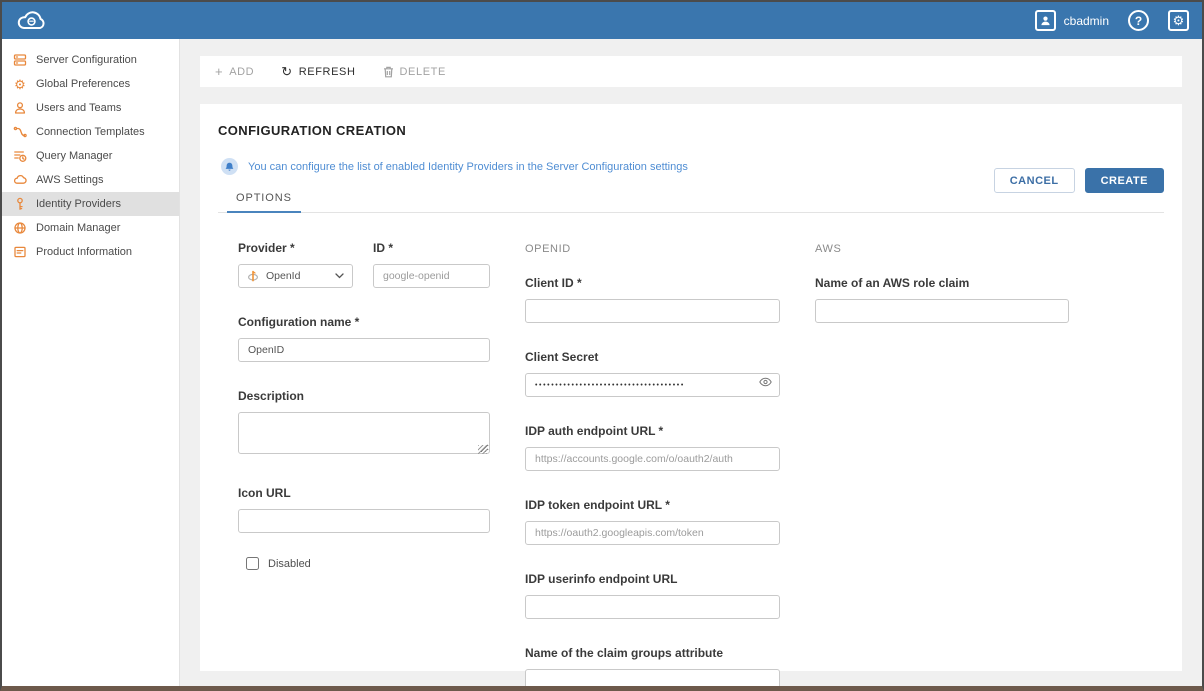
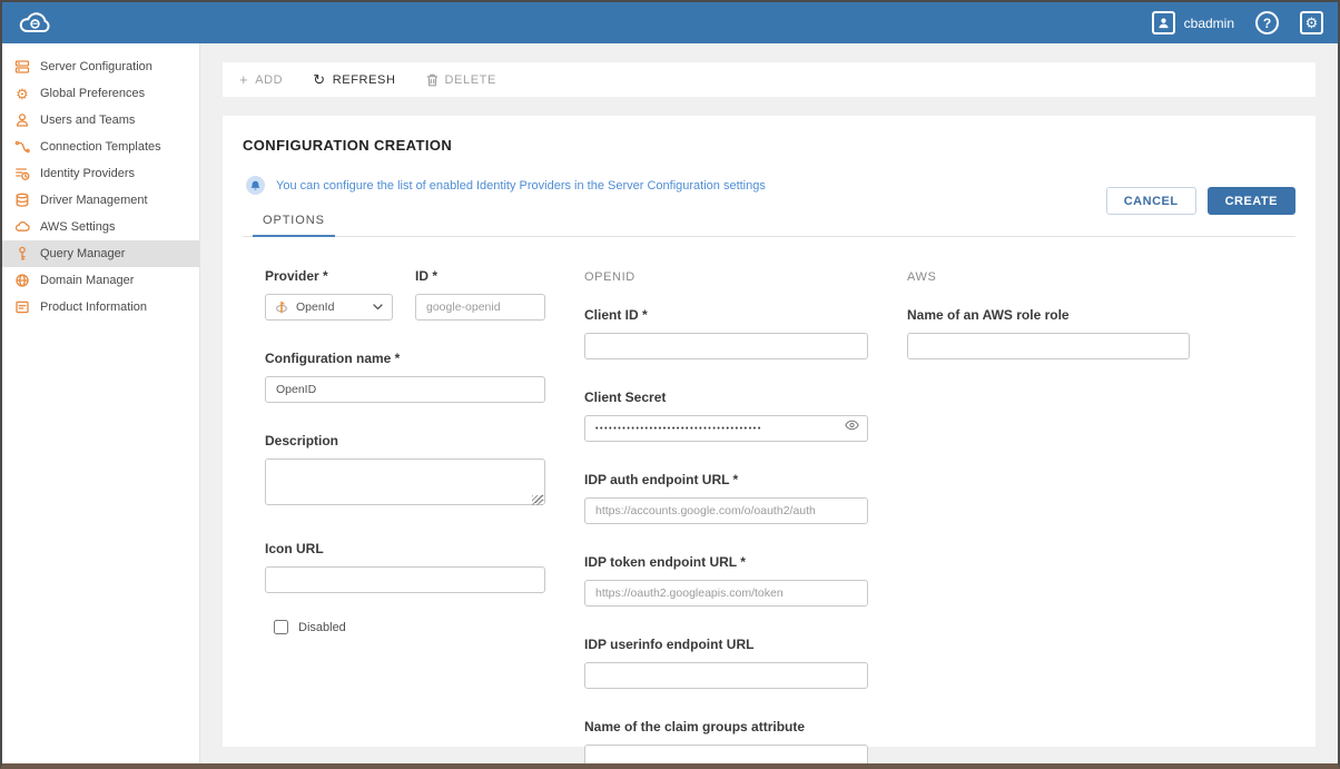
  cbadmin
  ?
  ⚙
  Server Configuration
  ⚙
  Global Preferences
  Users and Teams
  Connection Templates
- Query Manager
+ Identity Providers
+ Driver Management
  AWS Settings
- Identity Providers
+ Query Manager
  Domain Manager
  Product Information
  +
  ADD
  ↻
  REFRESH
  DELETE
  CONFIGURATION CREATION
  You can configure the list of enabled Identity Providers in the Server Configuration settings
  CANCEL
  CREATE
  OPTIONS
  Provider *
  OpenId
  ID *
  google-openid
  Configuration name *
  OpenID
  Description
  Icon URL
  Disabled
  OPENID
  Client ID *
  Client Secret
  •••••••••••••••••••••••••••••••••••••
  IDP auth endpoint URL *
  https://accounts.google.com/o/oauth2/auth
  IDP token endpoint URL *
  https://oauth2.googleapis.com/token
  IDP userinfo endpoint URL
  Name of the claim groups attribute
  AWS
- Name of an AWS role claim
+ Name of an AWS role role
